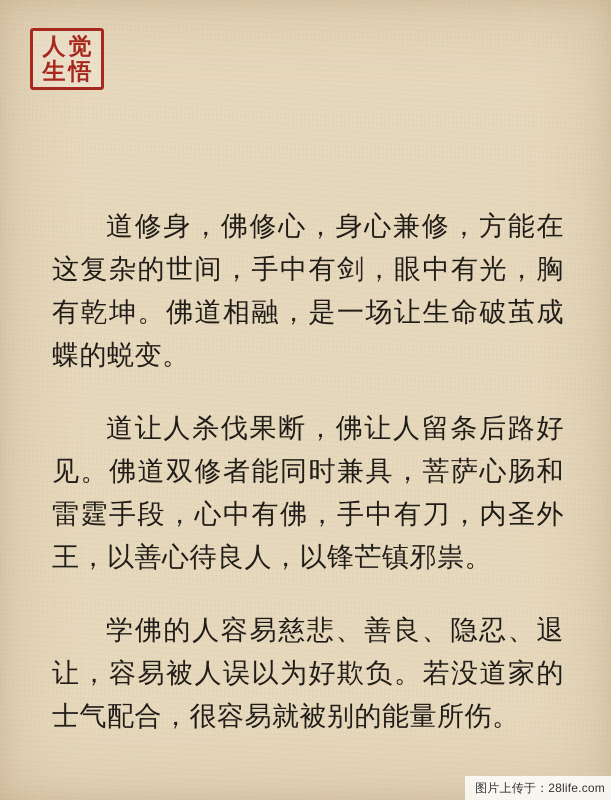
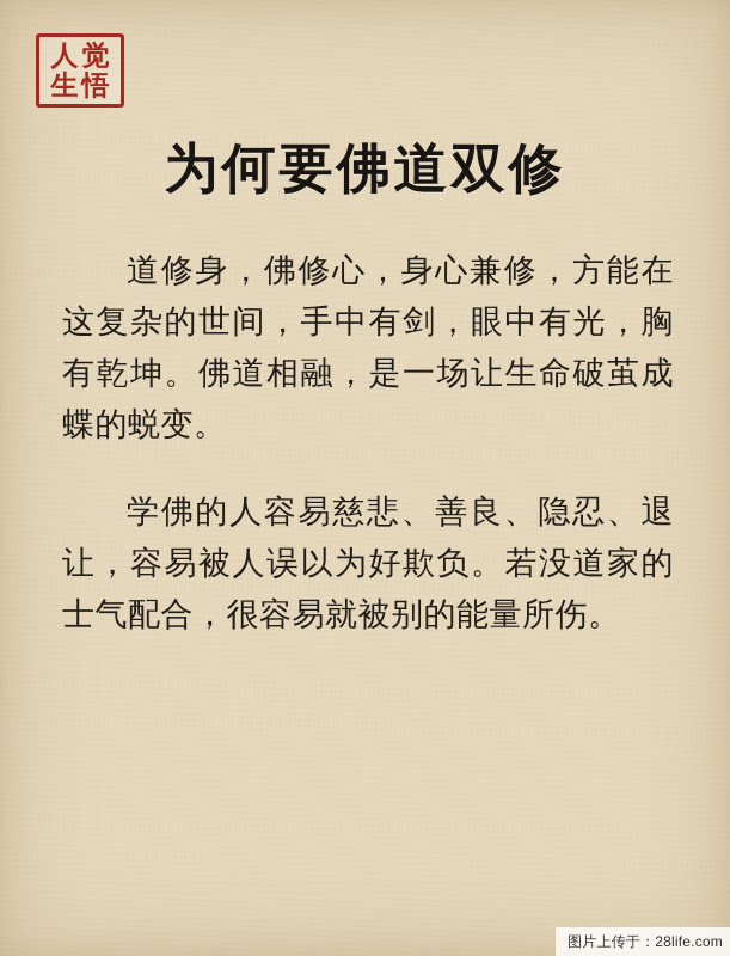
  觉
  悟
  人
  生
+ 为何要佛道双修
  道修身，佛修心，身心兼修，方能在这复杂的世间，手中有剑，眼中有光，胸有乾坤。佛道相融，是一场让生命破茧成蝶的蜕变。
- 道让人杀伐果断，佛让人留条后路好见。佛道双修者能同时兼具，菩萨心肠和雷霆手段，心中有佛，手中有刀，内圣外王，以善心待良人，以锋芒镇邪祟。
  学佛的人容易慈悲、善良、隐忍、退让，容易被人误以为好欺负。若没道家的士气配合，很容易就被别的能量所伤。
  图片上传于：28life.com
